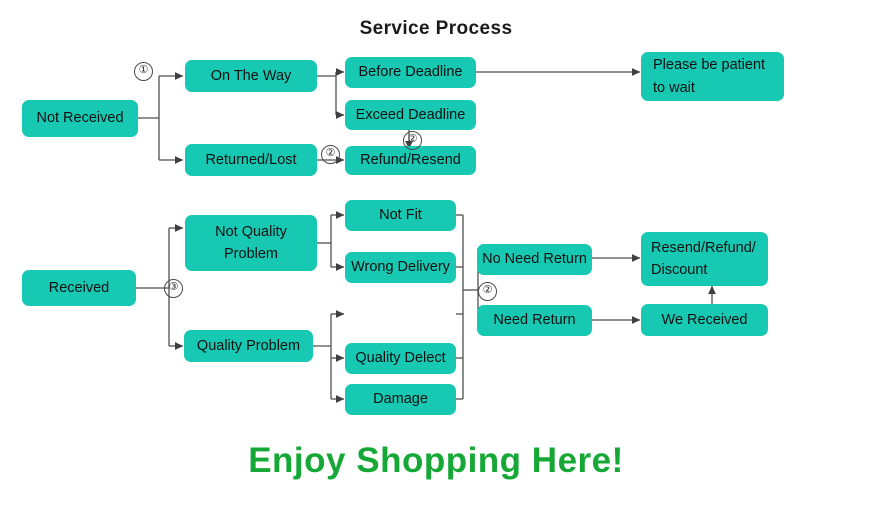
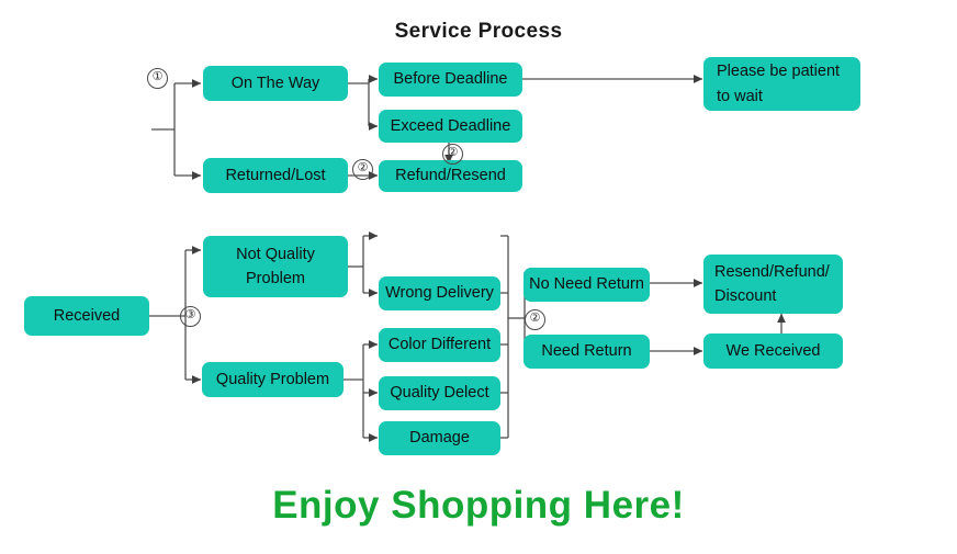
  Service Process
- Not Received
  On The Way
  Returned/Lost
  Before Deadline
  Exceed Deadline
  Refund/Resend
  Please be patient
  to wait
  Received
  Not Quality
  Problem
  Quality Problem
- Not Fit
  Wrong Delivery
+ Color Different
  Quality Delect
  Damage
  No Need Return
  Need Return
  Resend/Refund/
  Discount
  We Received
  ①
  ②
  ②
  ③
  ②
  Enjoy Shopping Here!
